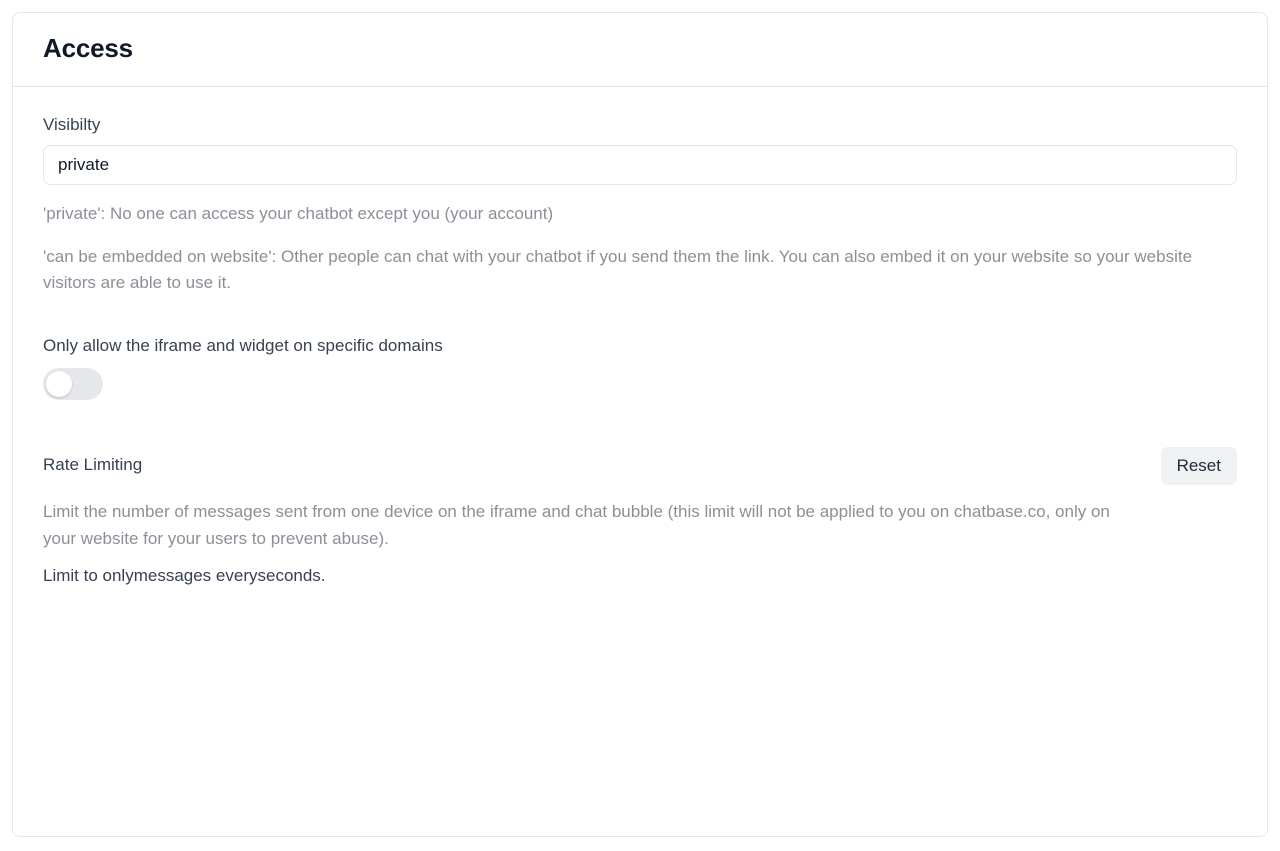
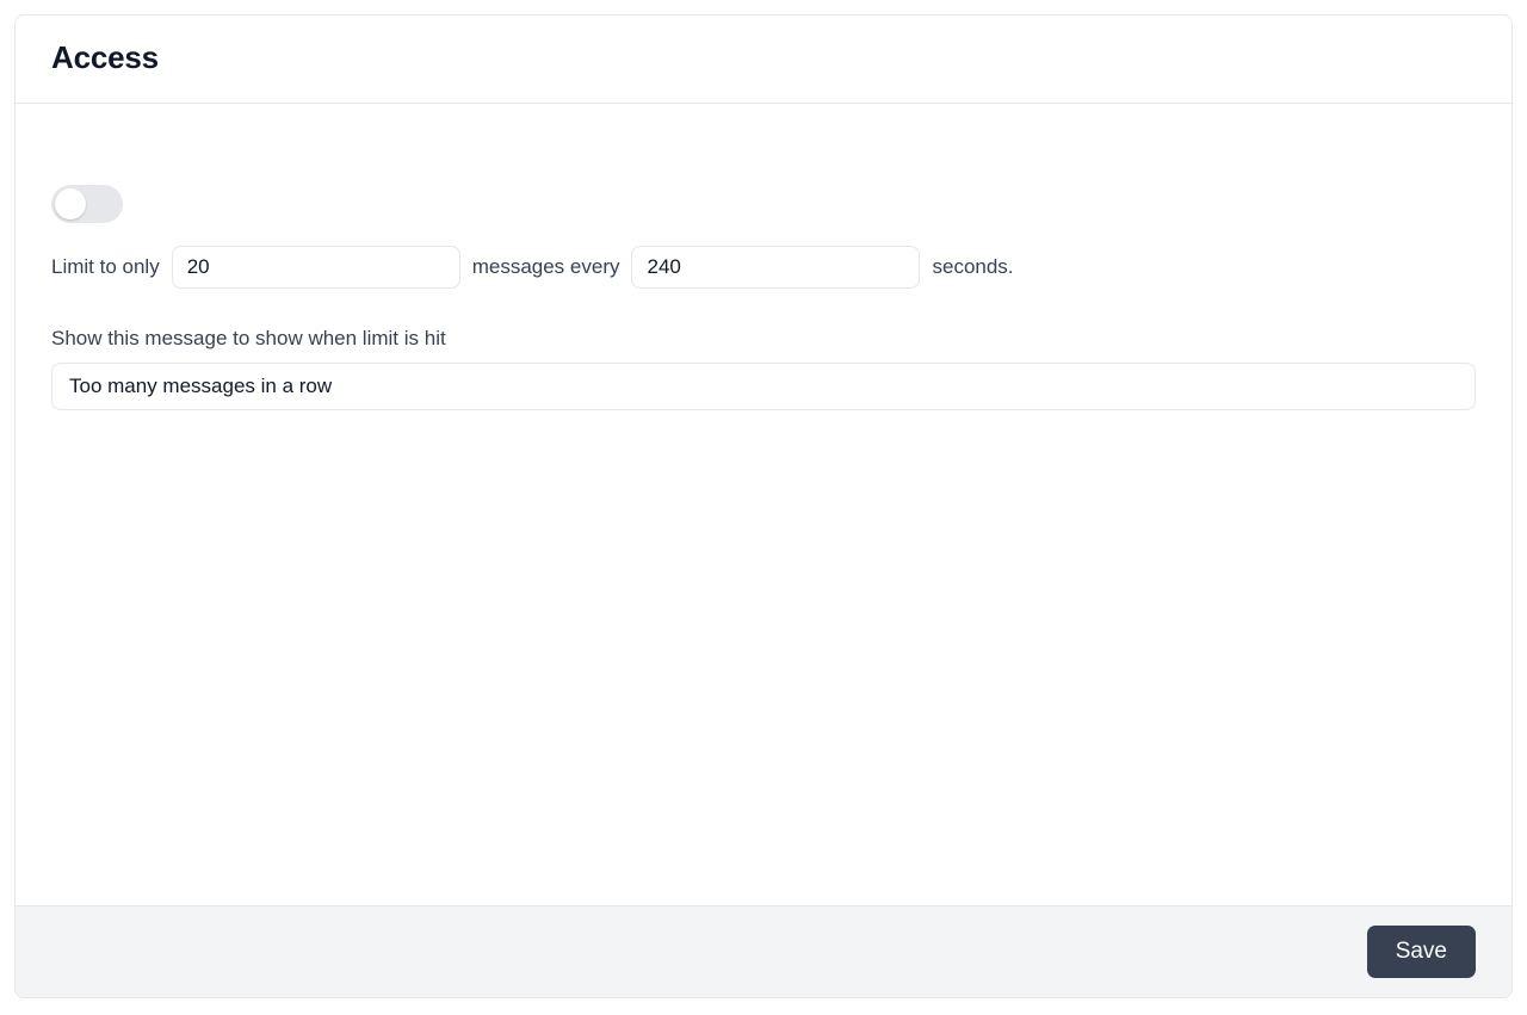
  Access
- Visibilty
- private
- 'private': No one can access your chatbot except you (your account)
- 'can be embedded on website': Other people can chat with your chatbot if you send them the link. You can also embed it on your website so your website visitors are able to use it.
- Only allow the iframe and widget on specific domains
- Rate Limiting
- Reset
- Limit the number of messages sent from one device on the iframe and chat bubble (this limit will not be applied to you on chatbase.co, only on your website for your users to prevent abuse).
  Limit to only
+ 20
  messages every
+ 240
  seconds.
+ Show this message to show when limit is hit
+ Too many messages in a row
+ Save
